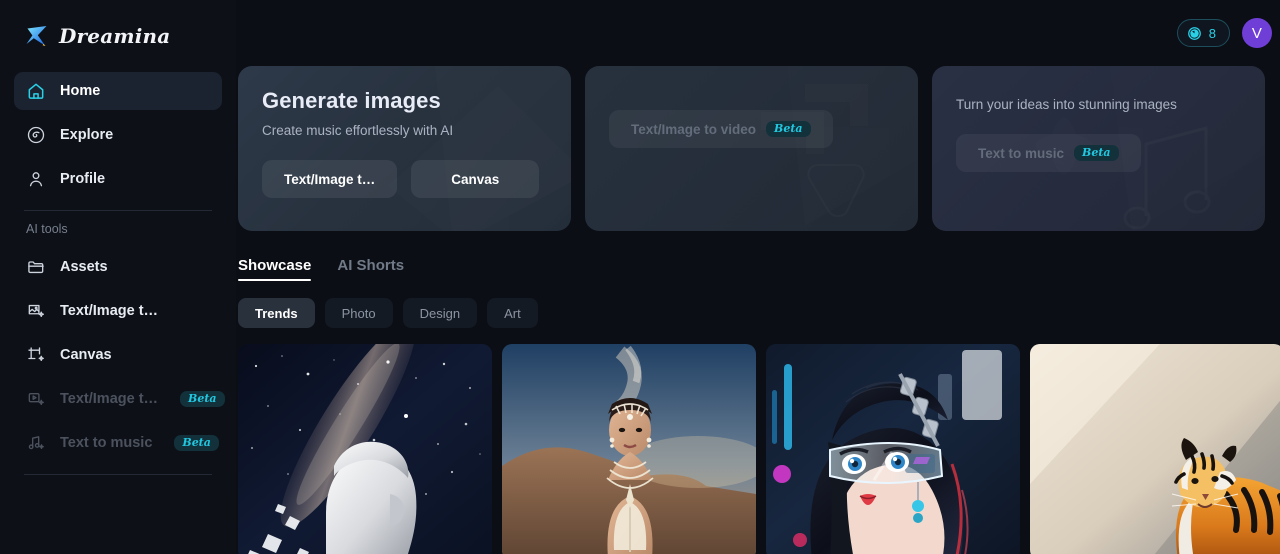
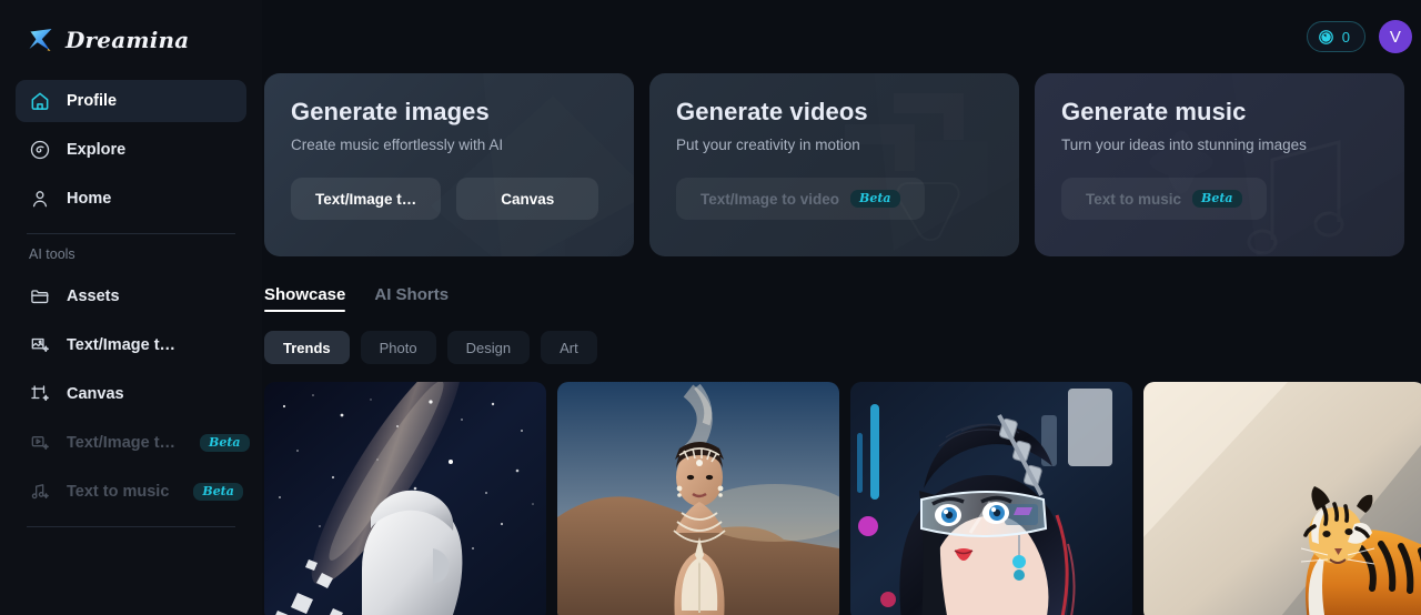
  Dreamina
- Home
+ Profile
  Explore
- Profile
+ Home
  AI tools
  Assets
  Text/Image t…
  Canvas
  Text/Image t…
  Beta
  Text to music
  Beta
- 8
+ 0
  V
  Generate images
  Create music effortlessly with AI
  Text/Image t…
  Canvas
+ Generate videos
+ Put your creativity in motion
  Text/Image to video
  Beta
+ Generate music
  Turn your ideas into stunning images
  Text to music
  Beta
  Showcase
  AI Shorts
  Trends
  Photo
  Design
  Art
